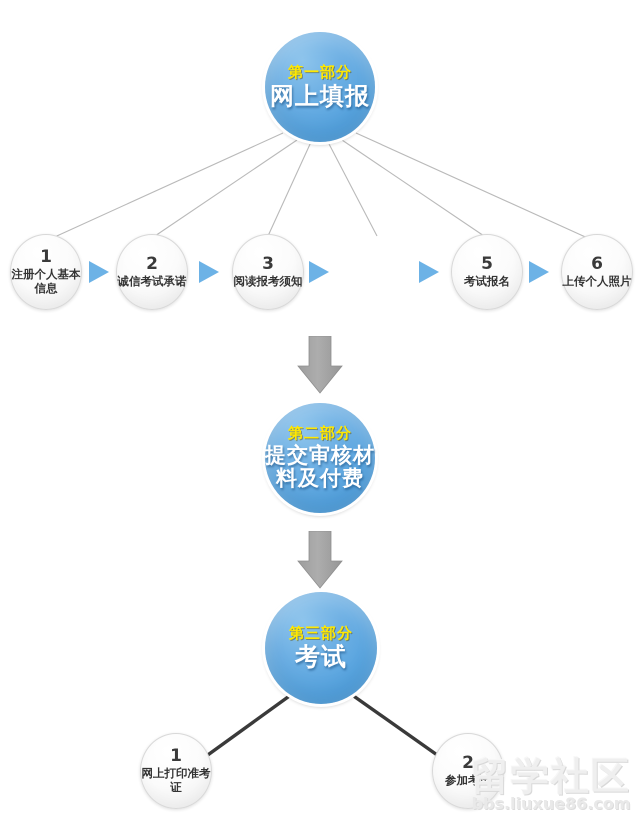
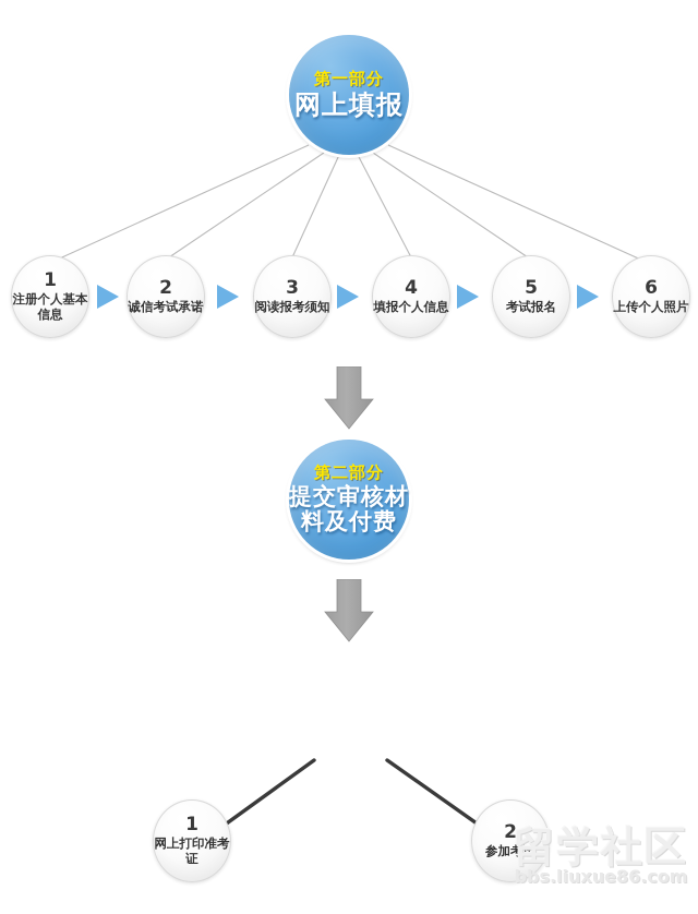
  第一部分
  网上填报
  1
  注册个人基本信息
  2
  诚信考试承诺
  3
  阅读报考须知
+ 4
+ 填报个人信息
  5
  考试报名
  6
  上传个人照片
  第二部分
  提交审核材料及付费
- 第三部分
- 考试
  1
  网上打印准考证
  2
  参加考试
  留学社区
  bbs.liuxue86.com
